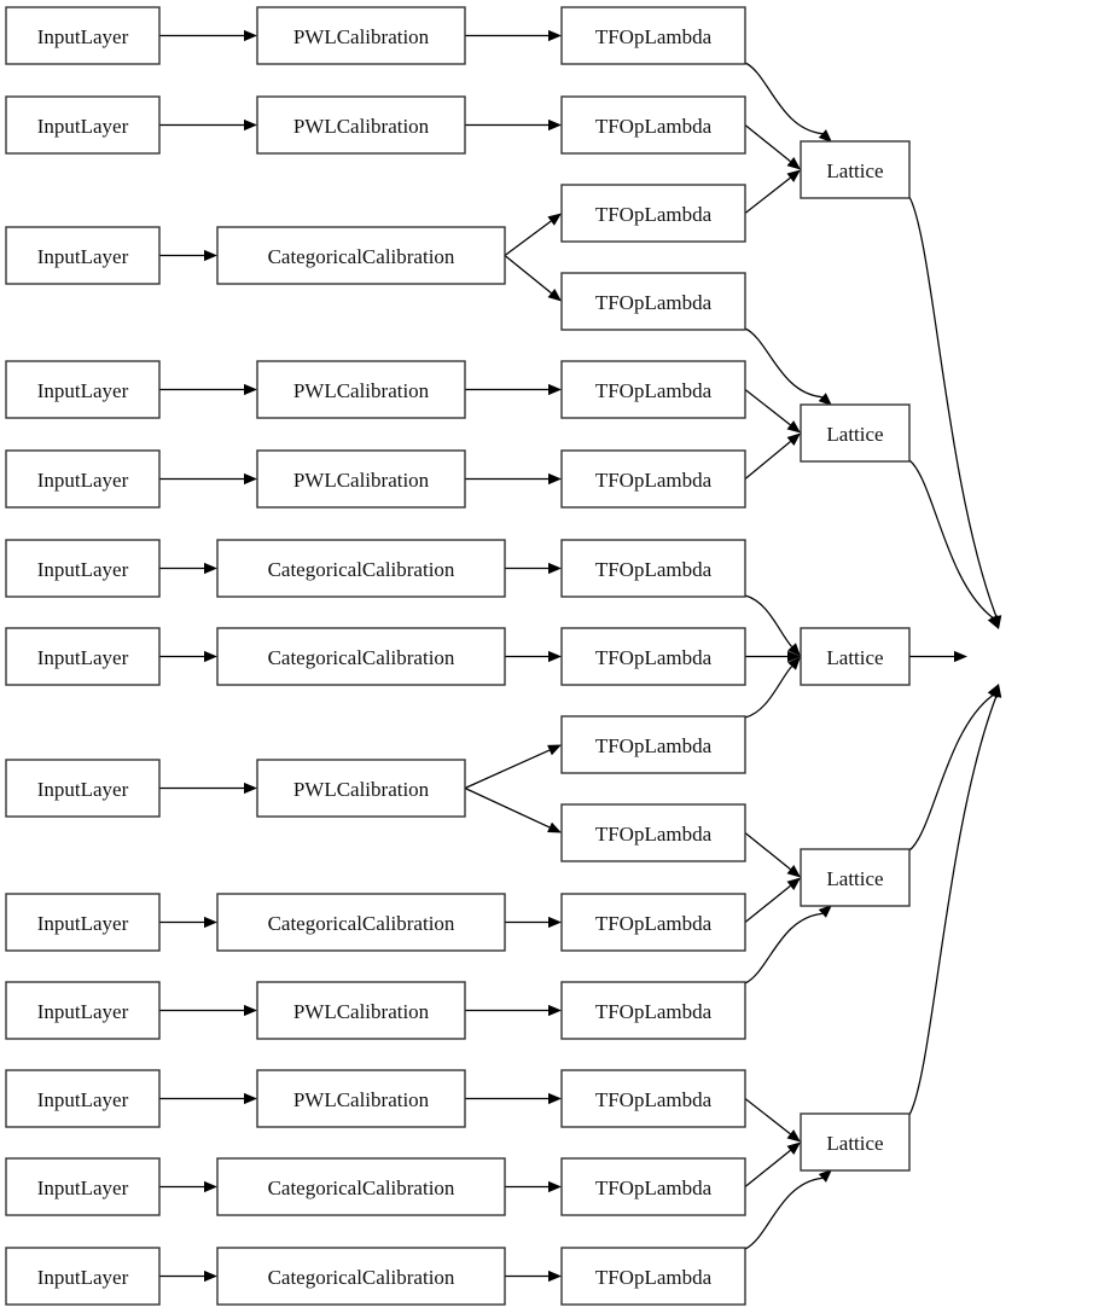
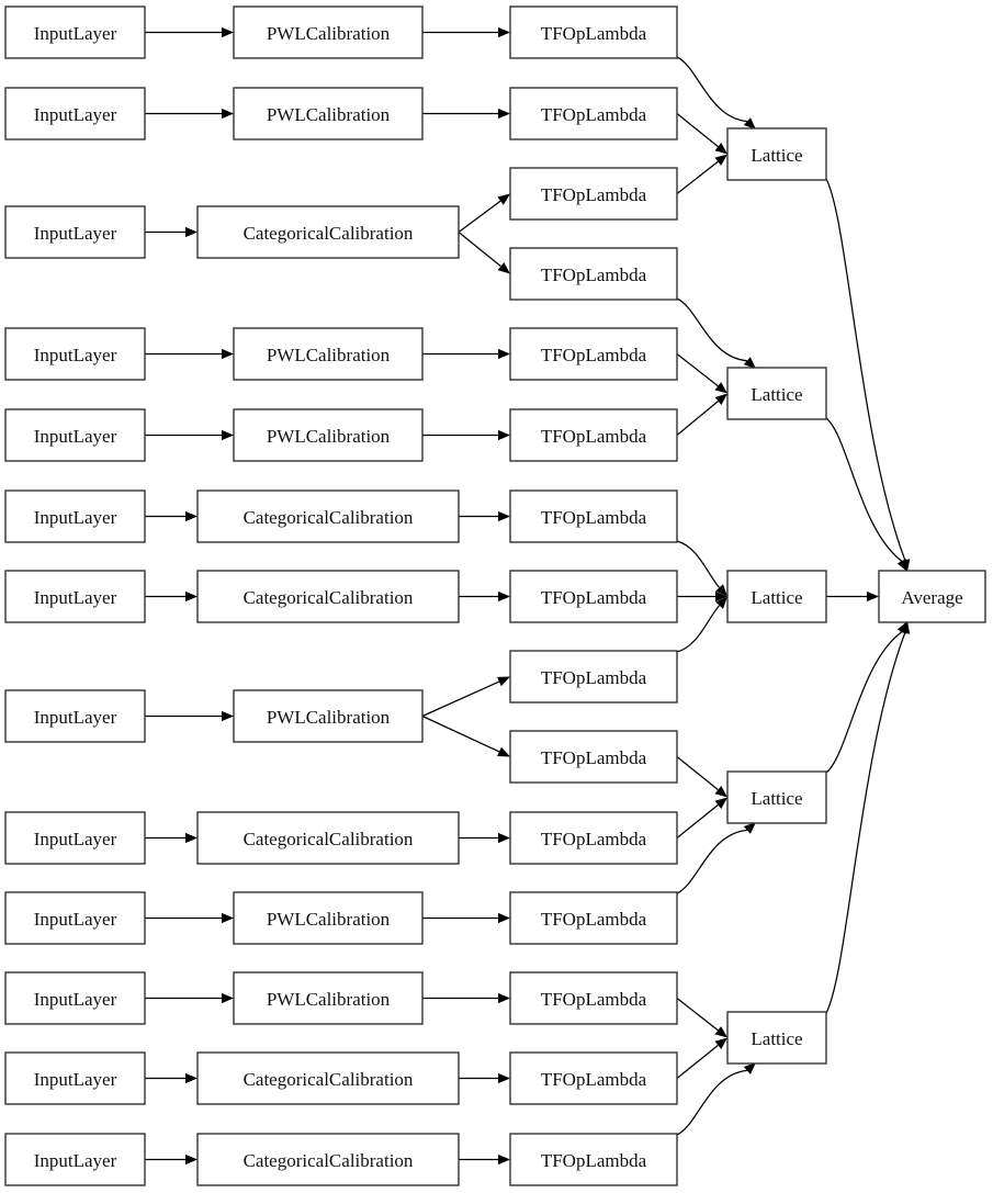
  InputLayer
  InputLayer
  InputLayer
  InputLayer
  InputLayer
  InputLayer
  InputLayer
  InputLayer
  InputLayer
  InputLayer
  InputLayer
  InputLayer
  InputLayer
  PWLCalibration
  PWLCalibration
  CategoricalCalibration
  PWLCalibration
  PWLCalibration
  CategoricalCalibration
  CategoricalCalibration
  PWLCalibration
  CategoricalCalibration
  PWLCalibration
  PWLCalibration
  CategoricalCalibration
  CategoricalCalibration
  TFOpLambda
  TFOpLambda
  TFOpLambda
  TFOpLambda
  TFOpLambda
  TFOpLambda
  TFOpLambda
  TFOpLambda
  TFOpLambda
  TFOpLambda
  TFOpLambda
  TFOpLambda
  TFOpLambda
  TFOpLambda
  TFOpLambda
  Lattice
  Lattice
  Lattice
  Lattice
  Lattice
+ Average
